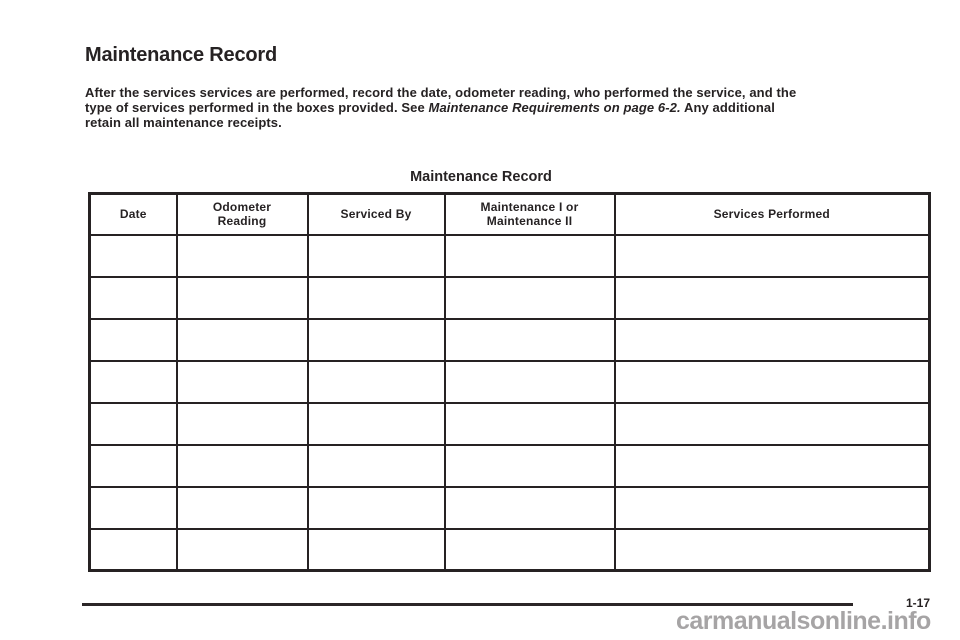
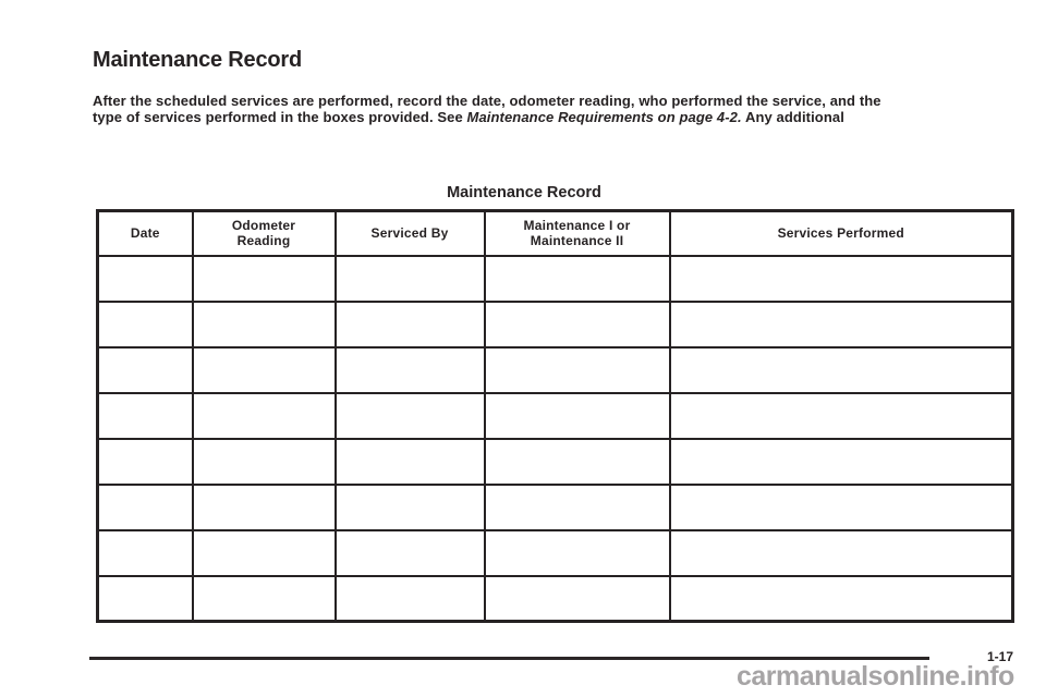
  Maintenance Record
- After the services services are performed, record the date, odometer reading, who performed the service, and the
+ After the scheduled services are performed, record the date, odometer reading, who performed the service, and the
- type of services performed in the boxes provided. See Maintenance Requirements on page 6-2. Any additional
+ type of services performed in the boxes provided. See Maintenance Requirements on page 4-2. Any additional
- retain all maintenance receipts.
  Maintenance Record
  Date	OdometerReading	Serviced By	Maintenance I orMaintenance II	Services Performed
  1-17
  carmanualsonline.info
